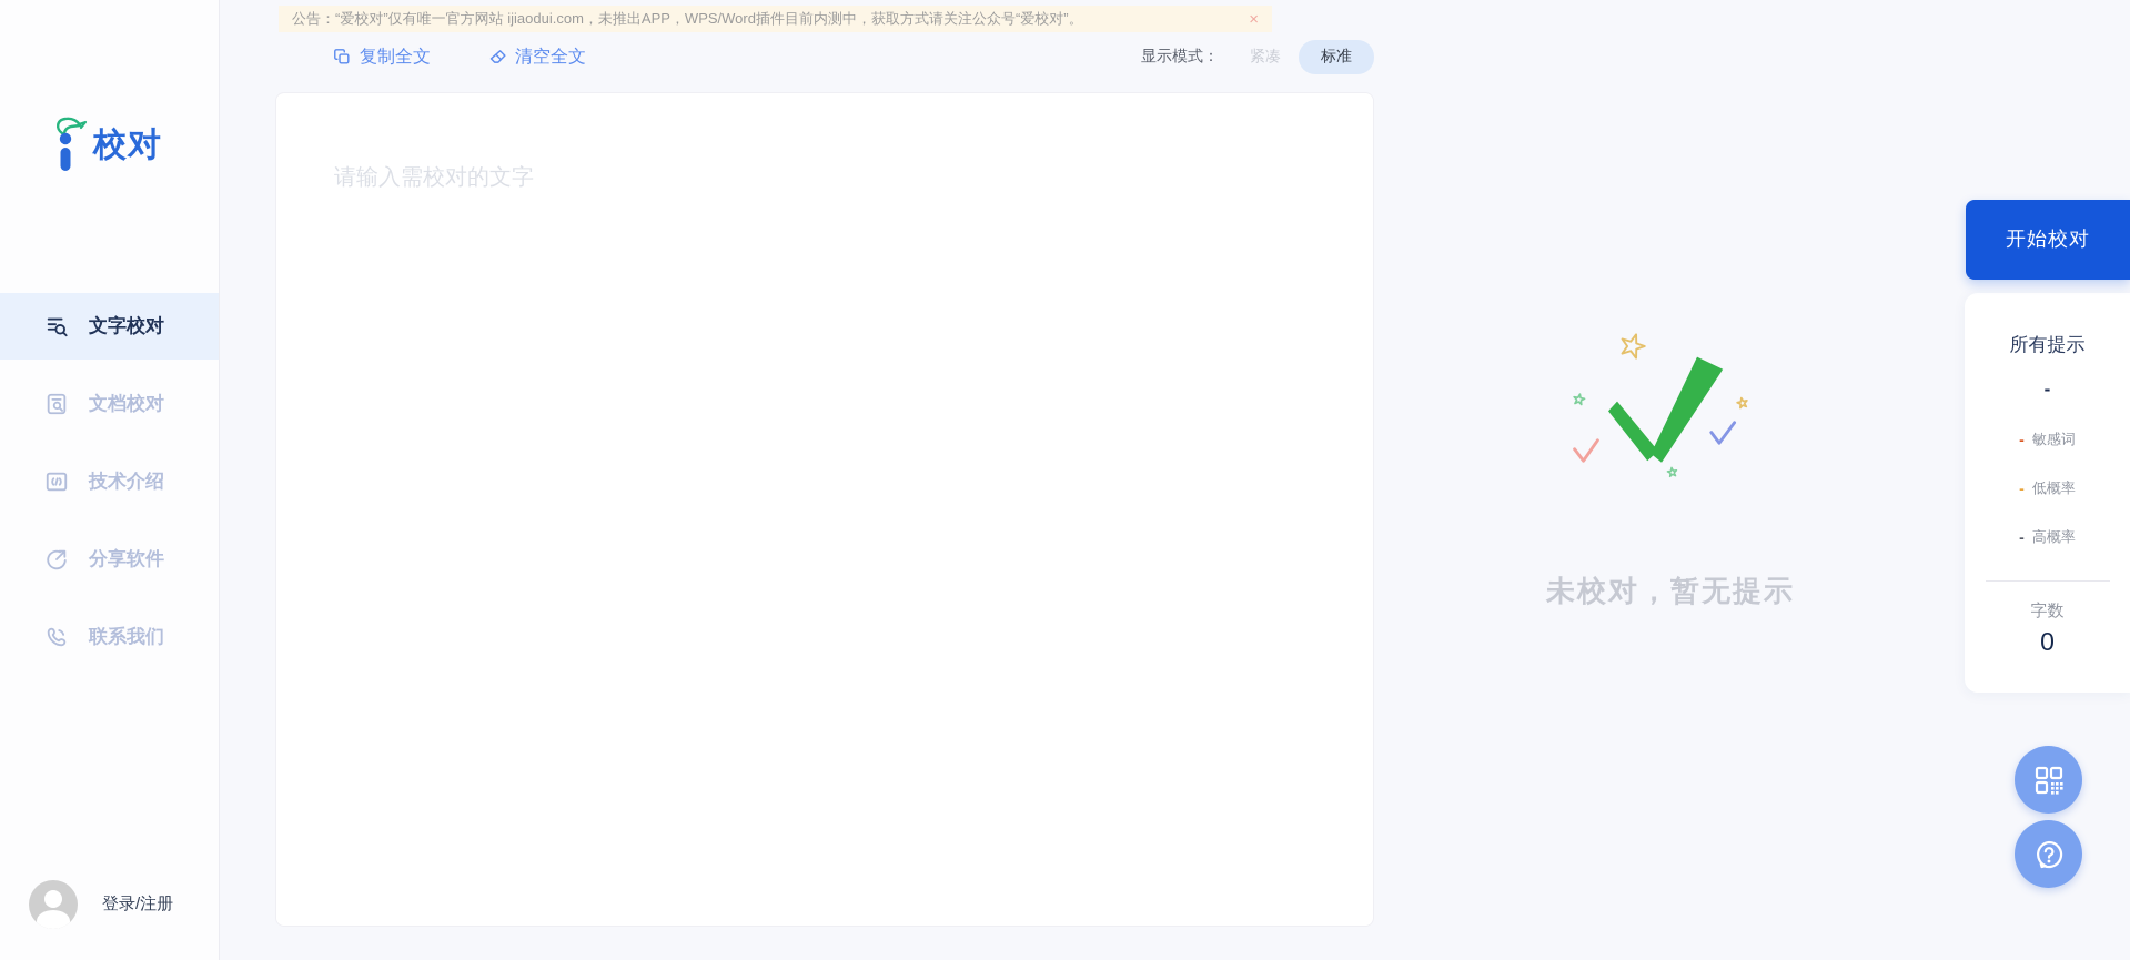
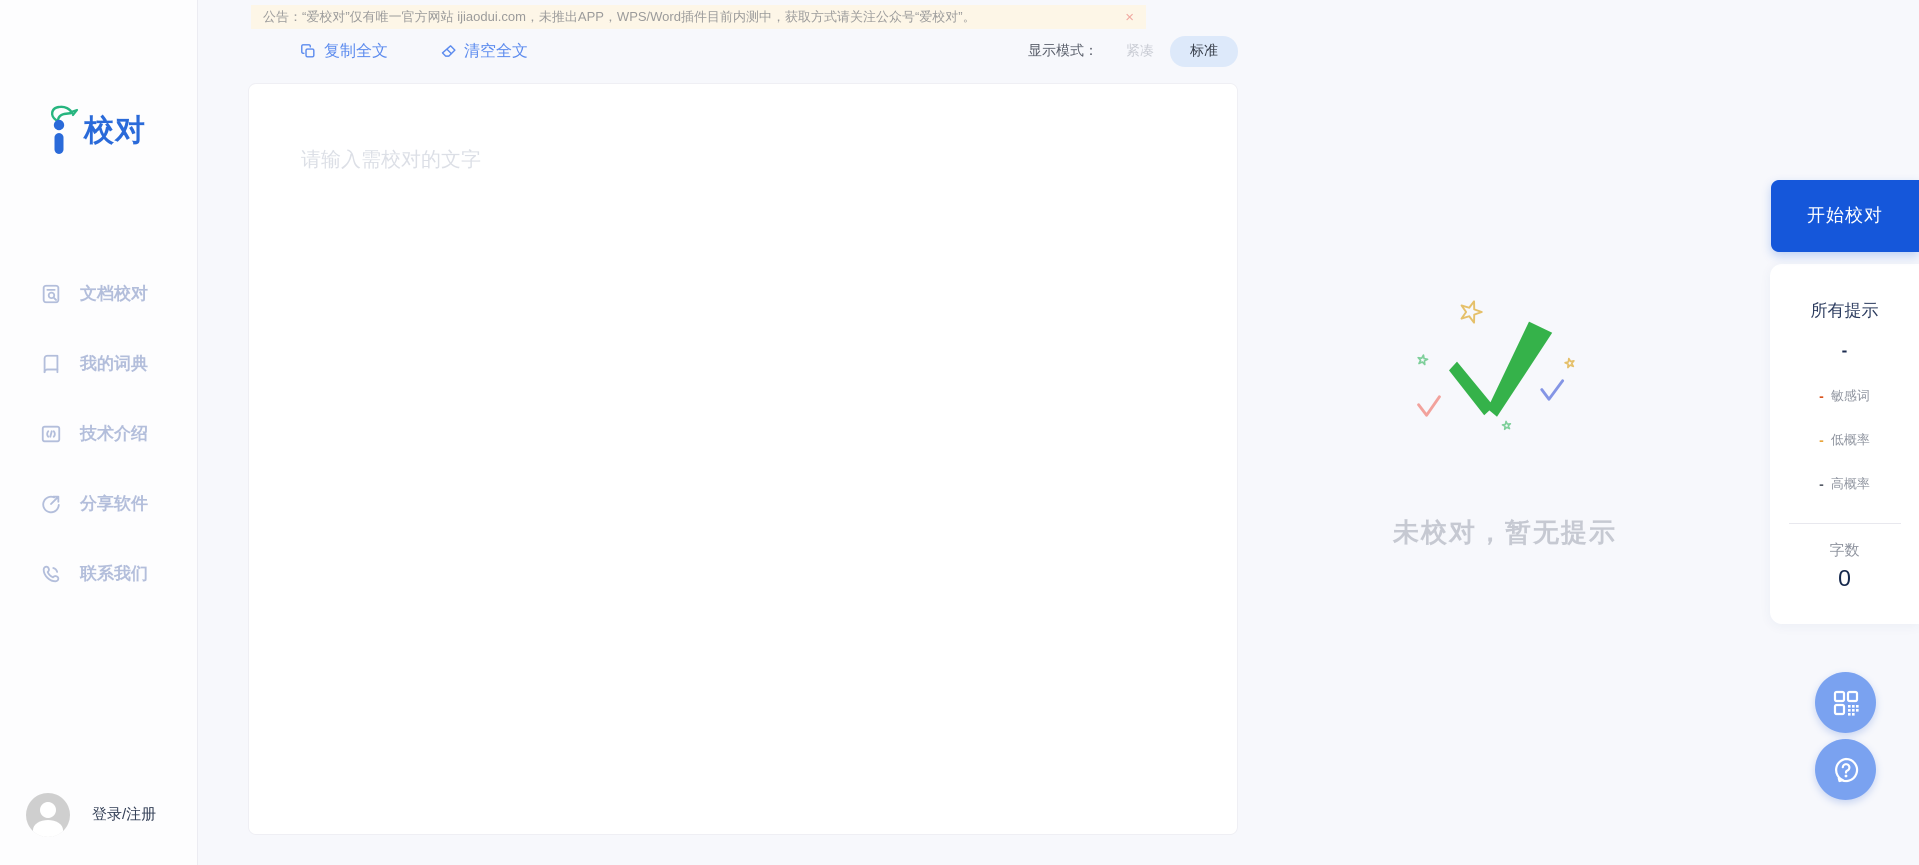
  校对
- 文字校对
  文档校对
+ 我的词典
  技术介绍
  分享软件
  联系我们
  登录/注册
  公告：“爱校对”仅有唯一官方网站 ijiaodui.com，未推出APP，WPS/Word插件目前内测中，获取方式请关注公众号“爱校对”。
  ×
  复制全文
  清空全文
  显示模式：
  紧凑
  标准
  请输入需校对的文字
  未校对，暂无提示
  开始校对
  所有提示
  -
  -
  敏感词
  -
  低概率
  -
  高概率
  字数
  0
